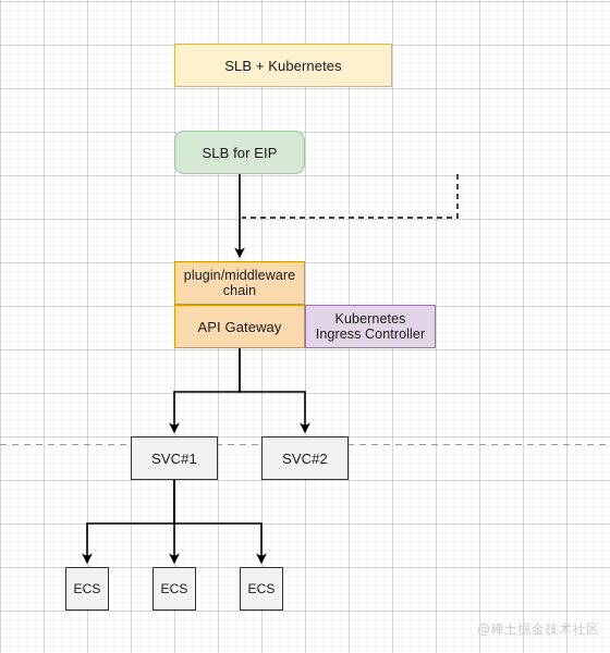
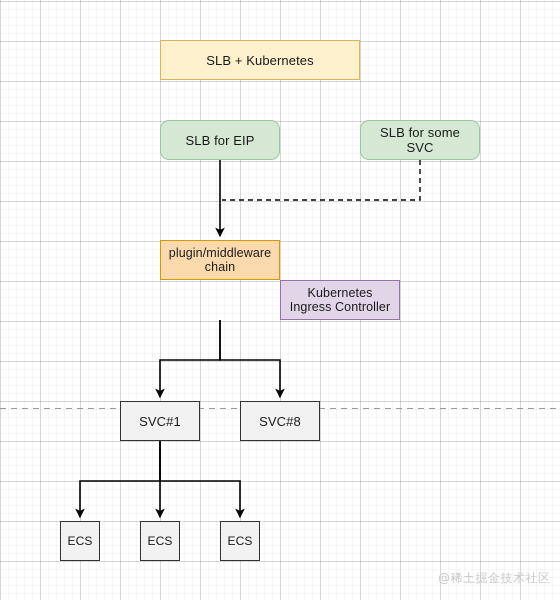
  SLB + Kubernetes
  SLB for EIP
+ SLB for some SVC
  plugin/middleware chain
- API Gateway
  Kubernetes Ingress Controller
  SVC#1
- SVC#2
+ SVC#8
  ECS
  ECS
  ECS
  @稀土掘金技术社区
